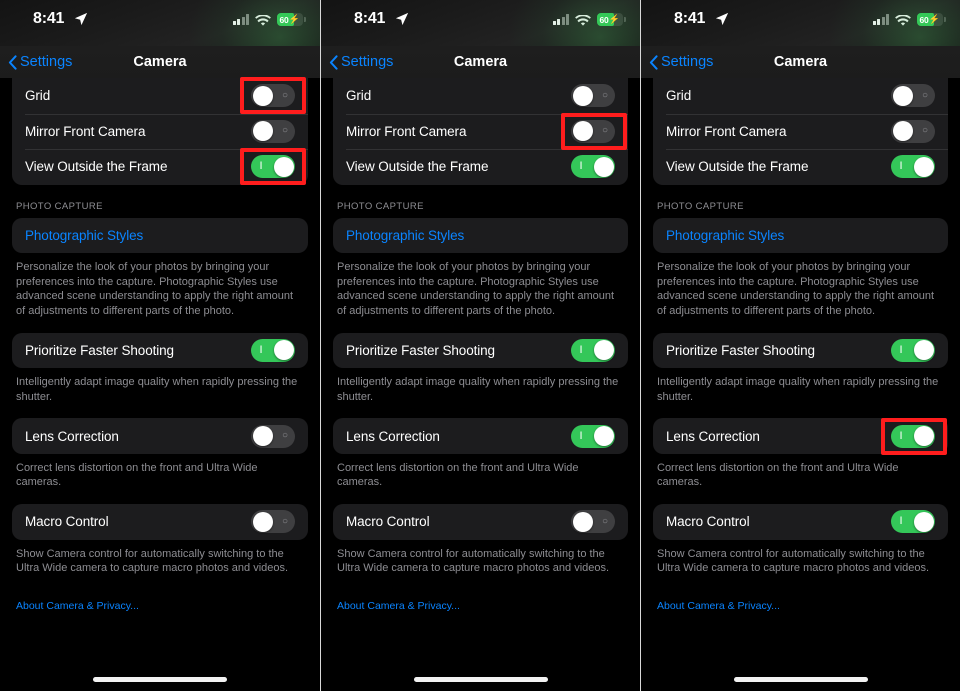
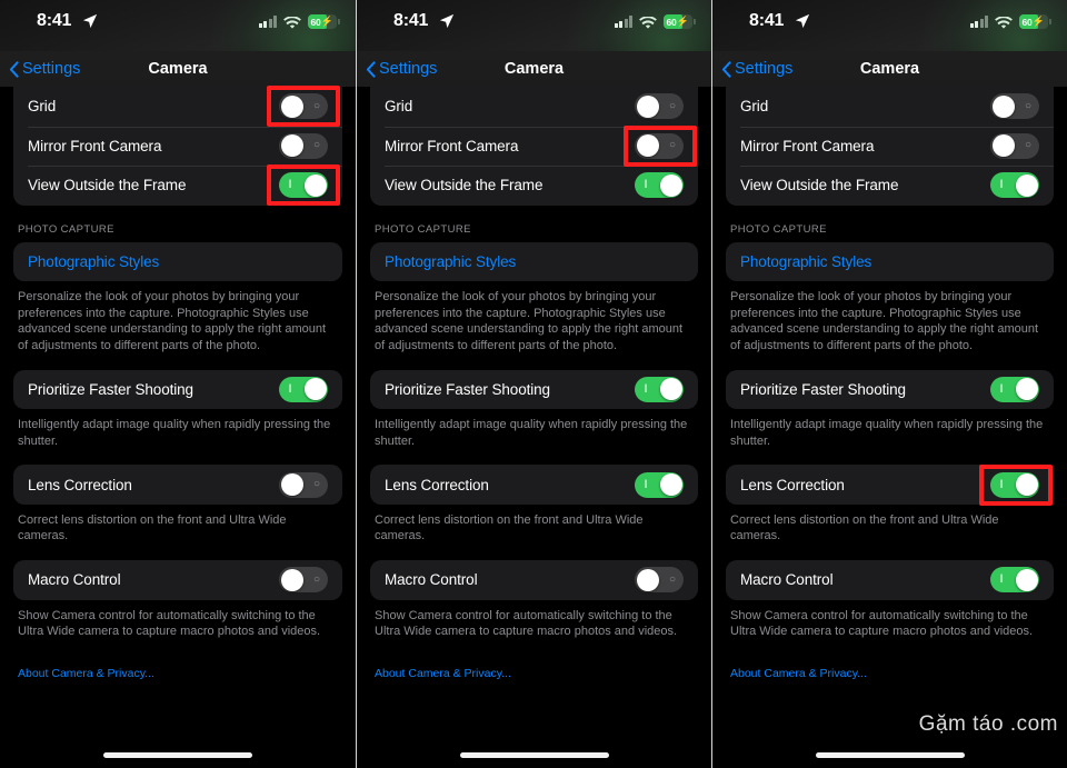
  8:41
  60
  ⚡
  Settings
  Camera
  Grid
  ○
  Mirror Front Camera
  ○
  View Outside the Frame
  I
  PHOTO CAPTURE
  Photographic Styles
  Personalize the look of your photos by bringing your preferences into the capture. Photographic Styles use advanced scene understanding to apply the right amount of adjustments to different parts of the photo.
  Prioritize Faster Shooting
  I
  Intelligently adapt image quality when rapidly pressing the shutter.
  Lens Correction
  ○
  Correct lens distortion on the front and Ultra Wide cameras.
  Macro Control
  ○
  Show Camera control for automatically switching to the Ultra Wide camera to capture macro photos and videos.
  About Camera & Privacy...
  8:41
  60
  ⚡
  Settings
  Camera
  Grid
  ○
  Mirror Front Camera
  ○
  View Outside the Frame
  I
  PHOTO CAPTURE
  Photographic Styles
  Personalize the look of your photos by bringing your preferences into the capture. Photographic Styles use advanced scene understanding to apply the right amount of adjustments to different parts of the photo.
  Prioritize Faster Shooting
  I
  Intelligently adapt image quality when rapidly pressing the shutter.
  Lens Correction
  I
  Correct lens distortion on the front and Ultra Wide cameras.
  Macro Control
  ○
  Show Camera control for automatically switching to the Ultra Wide camera to capture macro photos and videos.
  About Camera & Privacy...
  8:41
  60
  ⚡
  Settings
  Camera
  Grid
  ○
  Mirror Front Camera
  ○
  View Outside the Frame
  I
  PHOTO CAPTURE
  Photographic Styles
  Personalize the look of your photos by bringing your preferences into the capture. Photographic Styles use advanced scene understanding to apply the right amount of adjustments to different parts of the photo.
  Prioritize Faster Shooting
  I
  Intelligently adapt image quality when rapidly pressing the shutter.
  Lens Correction
  I
  Correct lens distortion on the front and Ultra Wide cameras.
  Macro Control
  I
  Show Camera control for automatically switching to the Ultra Wide camera to capture macro photos and videos.
  About Camera & Privacy...
+ Gặm táo .com
